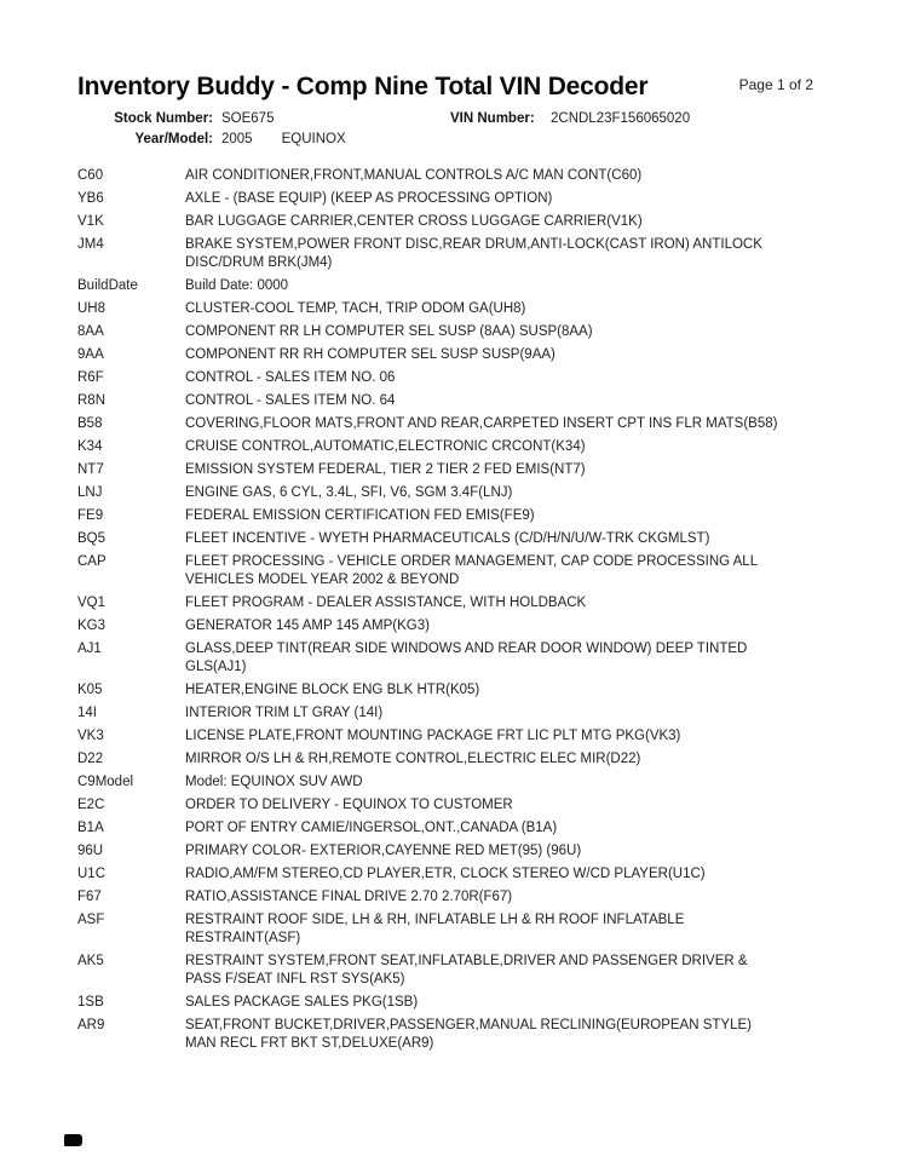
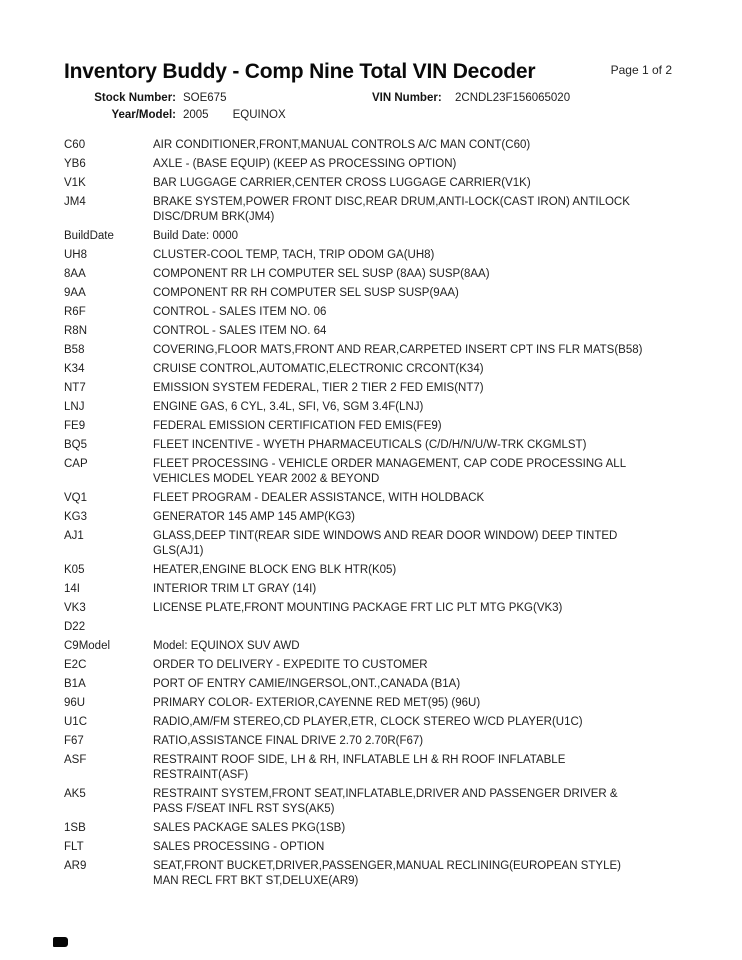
  Inventory Buddy - Comp Nine Total VIN Decoder
  Page 1 of 2
  Stock Number: SOE675
  VIN Number:
  2CNDL23F156065020
  Year/Model: 2005 EQUINOX
  C60
  AIR CONDITIONER,FRONT,MANUAL CONTROLS A/C MAN CONT(C60)
  YB6
  AXLE - (BASE EQUIP) (KEEP AS PROCESSING OPTION)
  V1K
  BAR LUGGAGE CARRIER,CENTER CROSS LUGGAGE CARRIER(V1K)
  JM4
  BRAKE SYSTEM,POWER FRONT DISC,REAR DRUM,ANTI-LOCK(CAST IRON) ANTILOCK
  DISC/DRUM BRK(JM4)
  BuildDate
  Build Date: 0000
  UH8
  CLUSTER-COOL TEMP, TACH, TRIP ODOM GA(UH8)
  8AA
  COMPONENT RR LH COMPUTER SEL SUSP (8AA) SUSP(8AA)
  9AA
  COMPONENT RR RH COMPUTER SEL SUSP SUSP(9AA)
  R6F
  CONTROL - SALES ITEM NO. 06
  R8N
  CONTROL - SALES ITEM NO. 64
  B58
  COVERING,FLOOR MATS,FRONT AND REAR,CARPETED INSERT CPT INS FLR MATS(B58)
  K34
  CRUISE CONTROL,AUTOMATIC,ELECTRONIC CRCONT(K34)
  NT7
  EMISSION SYSTEM FEDERAL, TIER 2 TIER 2 FED EMIS(NT7)
  LNJ
  ENGINE GAS, 6 CYL, 3.4L, SFI, V6, SGM 3.4F(LNJ)
  FE9
  FEDERAL EMISSION CERTIFICATION FED EMIS(FE9)
  BQ5
  FLEET INCENTIVE - WYETH PHARMACEUTICALS (C/D/H/N/U/W-TRK CKGMLST)
  CAP
  FLEET PROCESSING - VEHICLE ORDER MANAGEMENT, CAP CODE PROCESSING ALL
  VEHICLES MODEL YEAR 2002 & BEYOND
  VQ1
  FLEET PROGRAM - DEALER ASSISTANCE, WITH HOLDBACK
  KG3
  GENERATOR 145 AMP 145 AMP(KG3)
  AJ1
  GLASS,DEEP TINT(REAR SIDE WINDOWS AND REAR DOOR WINDOW) DEEP TINTED
  GLS(AJ1)
  K05
  HEATER,ENGINE BLOCK ENG BLK HTR(K05)
  14I
  INTERIOR TRIM LT GRAY (14I)
  VK3
  LICENSE PLATE,FRONT MOUNTING PACKAGE FRT LIC PLT MTG PKG(VK3)
  D22
- MIRROR O/S LH & RH,REMOTE CONTROL,ELECTRIC ELEC MIR(D22)
  C9Model
  Model: EQUINOX SUV AWD
  E2C
- ORDER TO DELIVERY - EQUINOX TO CUSTOMER
+ ORDER TO DELIVERY - EXPEDITE TO CUSTOMER
  B1A
  PORT OF ENTRY CAMIE/INGERSOL,ONT.,CANADA (B1A)
  96U
  PRIMARY COLOR- EXTERIOR,CAYENNE RED MET(95) (96U)
  U1C
  RADIO,AM/FM STEREO,CD PLAYER,ETR, CLOCK STEREO W/CD PLAYER(U1C)
  F67
  RATIO,ASSISTANCE FINAL DRIVE 2.70 2.70R(F67)
  ASF
  RESTRAINT ROOF SIDE, LH & RH, INFLATABLE LH & RH ROOF INFLATABLE
  RESTRAINT(ASF)
  AK5
  RESTRAINT SYSTEM,FRONT SEAT,INFLATABLE,DRIVER AND PASSENGER DRIVER &
  PASS F/SEAT INFL RST SYS(AK5)
  1SB
  SALES PACKAGE SALES PKG(1SB)
+ FLT
+ SALES PROCESSING - OPTION
  AR9
  SEAT,FRONT BUCKET,DRIVER,PASSENGER,MANUAL RECLINING(EUROPEAN STYLE)
  MAN RECL FRT BKT ST,DELUXE(AR9)
